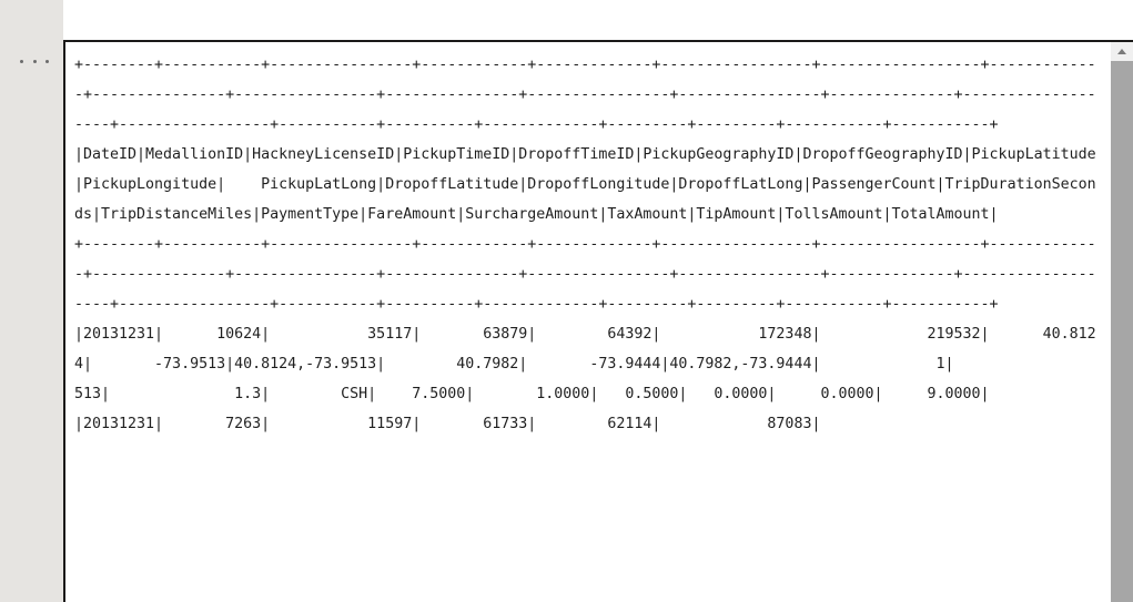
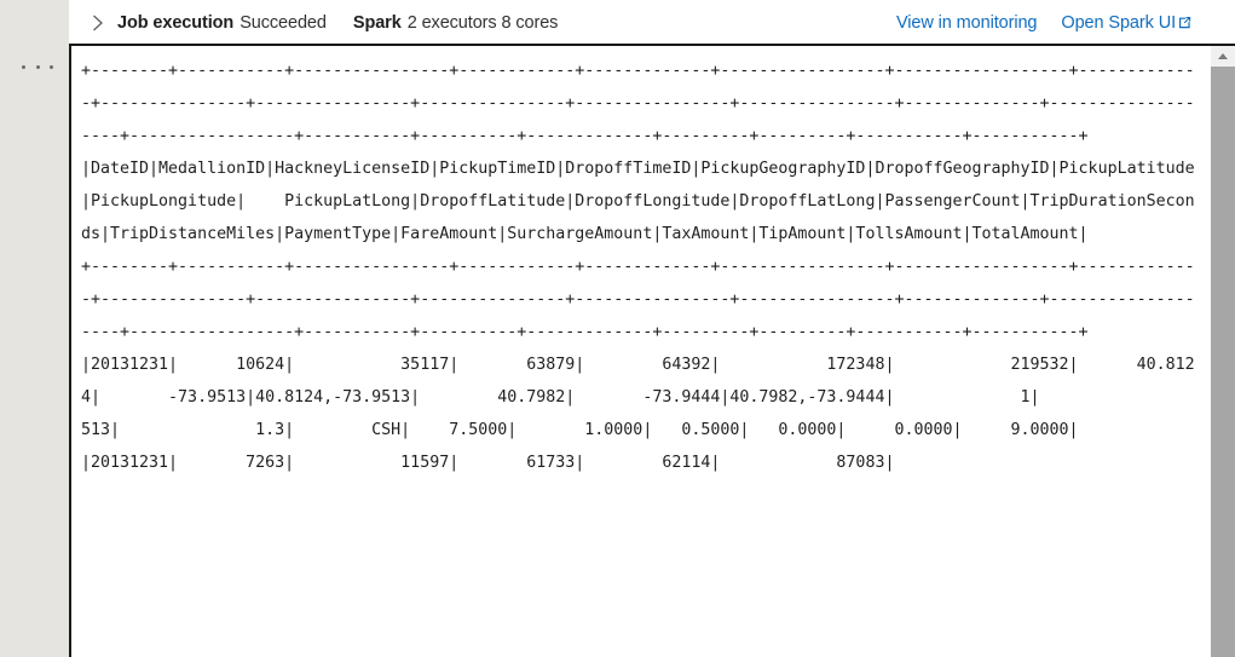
+ Job execution
+ Succeeded
+ Spark
+ 2 executors 8 cores
+ View in monitoring
+ Open Spark UI
  +--------+-----------+----------------+------------+-------------+-----------------+------------------+-------------+---------------+----------------+---------------+----------------+----------------+--------------+-------------------+-----------------+-----------+----------+-------------+---------+---------+-----------+-----------+
  |DateID|MedallionID|HackneyLicenseID|PickupTimeID|DropoffTimeID|PickupGeographyID|DropoffGeographyID|PickupLatitude|PickupLongitude| PickupLatLong|DropoffLatitude|DropoffLongitude|DropoffLatLong|PassengerCount|TripDurationSeconds|TripDistanceMiles|PaymentType|FareAmount|SurchargeAmount|TaxAmount|TipAmount|TollsAmount|TotalAmount|
  +--------+-----------+----------------+------------+-------------+-----------------+------------------+-------------+---------------+----------------+---------------+----------------+----------------+--------------+-------------------+-----------------+-----------+----------+-------------+---------+---------+-----------+-----------+
  |20131231| 10624| 35117| 63879| 64392| 172348| 219532| 40.8124| -73.9513|40.8124,-73.9513| 40.7982| -73.9444|40.7982,-73.9444| 1| 513| 1.3| CSH| 7.5000| 1.0000| 0.5000| 0.0000| 0.0000| 9.0000|
  |20131231| 7263| 11597| 61733| 62114| 87083|
